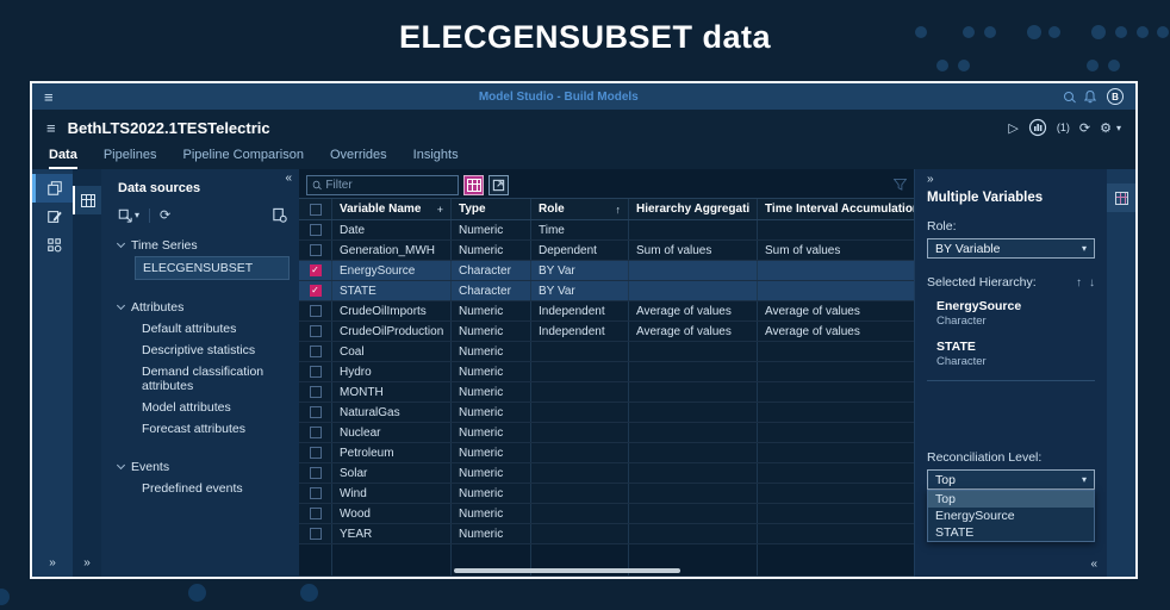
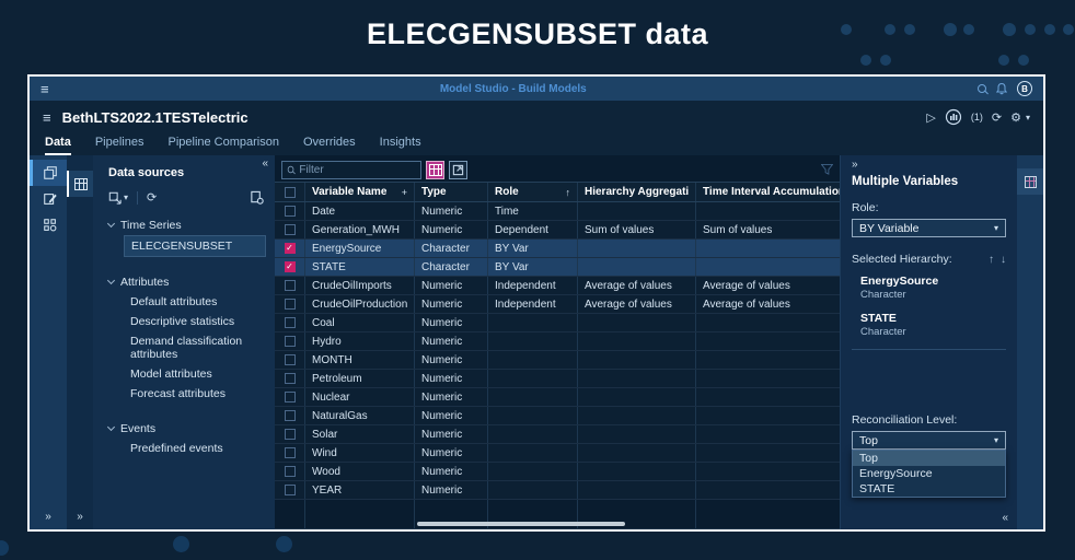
  ELECGENSUBSET data
  ≡
  Model Studio - Build Models
  B
  ≡
  BethLTS2022.1TESTelectric
  ▷
  (1)
  ⟳
  ⚙
  ▾
  Data
  Pipelines
  Pipeline Comparison
  Overrides
  Insights
  »
  »
  «
  Data sources
  ▾
  ⟳
  Time Series
  ELECGENSUBSET
  Attributes
  Default attributes
  Descriptive statistics
  Demand classification attributes
  Model attributes
  Forecast attributes
  Events
  Predefined events
  Filter
  Variable Name
  +
  Type
  Role
  ↑
  Hierarchy Aggregati
  Time Interval Accumulatio
  Date
  Numeric
  Time
  Generation_MWH
  Numeric
  Dependent
  Sum of values
  Sum of values
  ✓
  EnergySource
  Character
  BY Var
  ✓
  STATE
  Character
  BY Var
  CrudeOilImports
  Numeric
  Independent
  Average of values
  Average of values
  CrudeOilProduction
  Numeric
  Independent
  Average of values
  Average of values
  Coal
  Numeric
  Hydro
  Numeric
  MONTH
  Numeric
- NaturalGas
+ Petroleum
  Numeric
  Nuclear
  Numeric
- Petroleum
+ NaturalGas
  Numeric
  Solar
  Numeric
  Wind
  Numeric
  Wood
  Numeric
  YEAR
  Numeric
  »
  Multiple Variables
  Role:
  BY Variable
  ▾
  Selected Hierarchy:
  ↑
  ↓
  EnergySource
  Character
  STATE
  Character
  Reconciliation Level:
  Top
  ▾
  Top
  EnergySource
  STATE
  «
